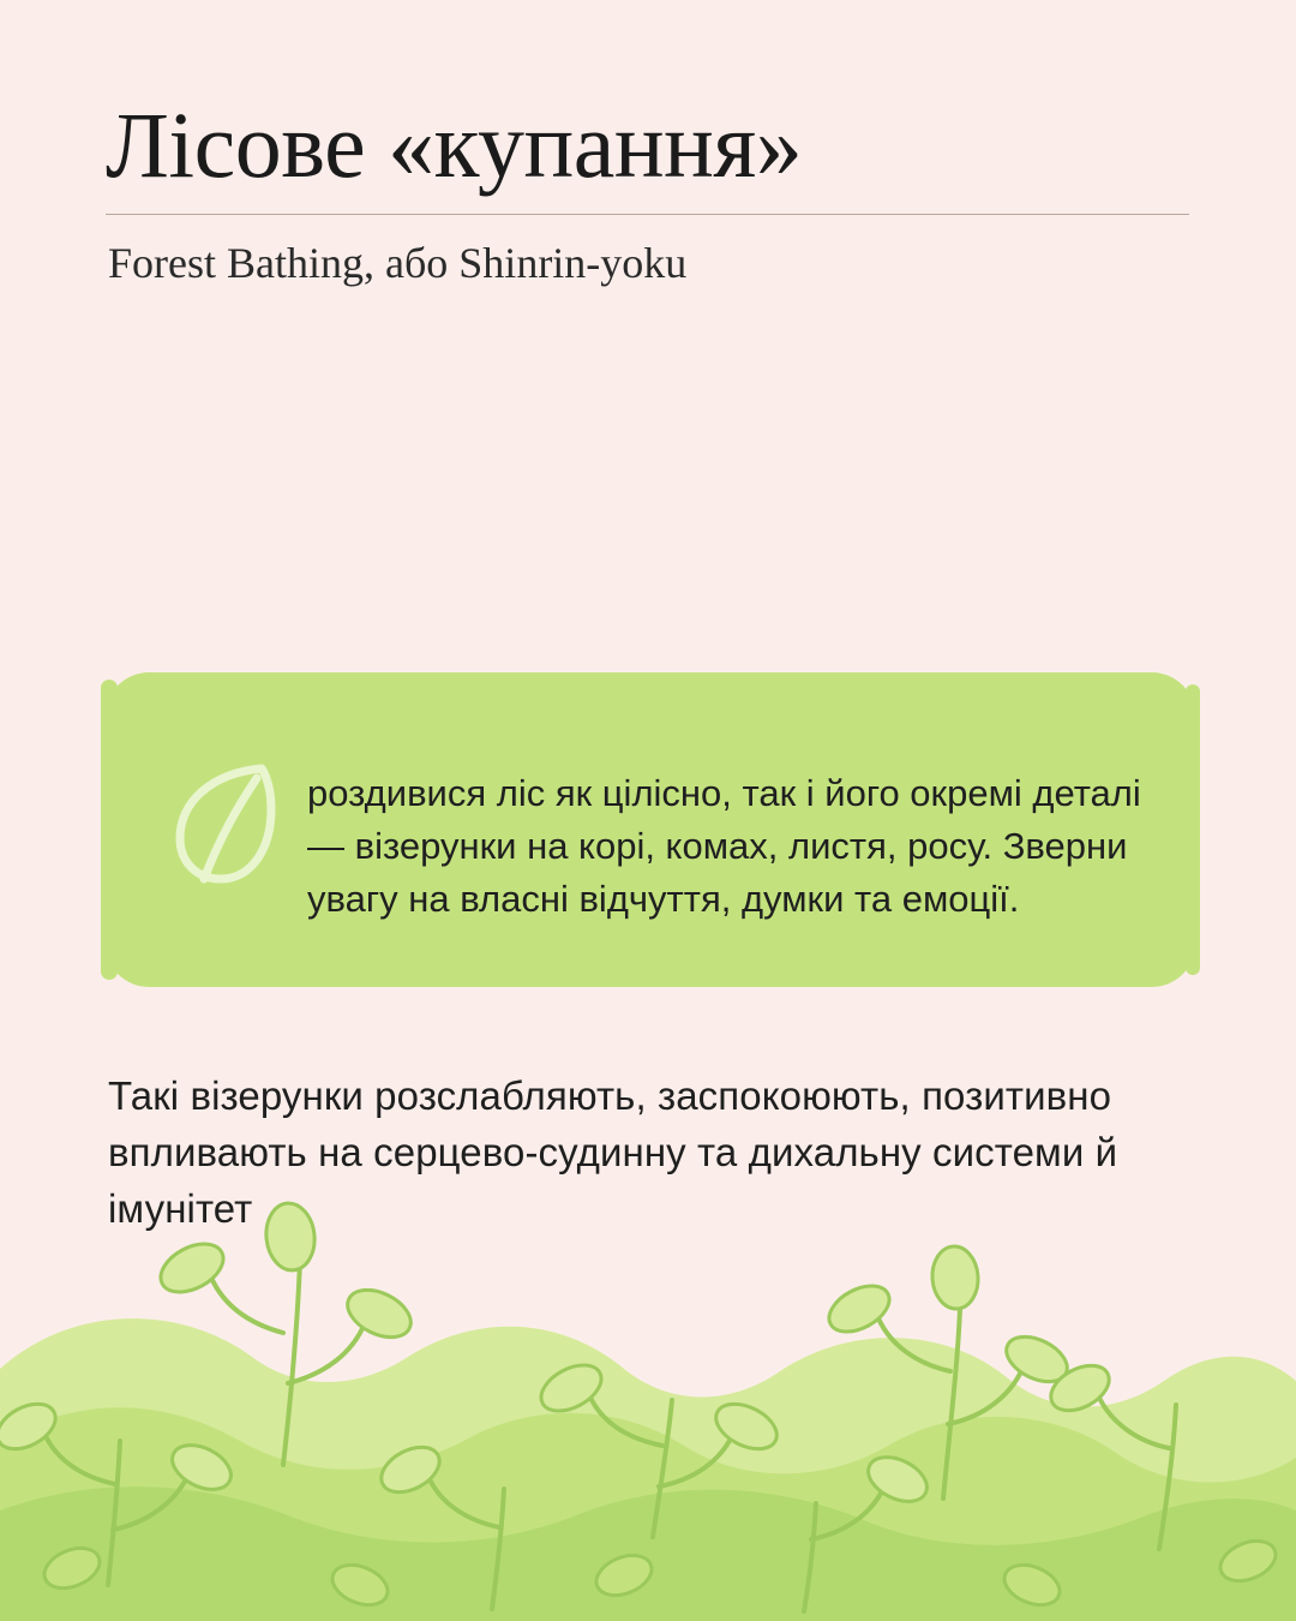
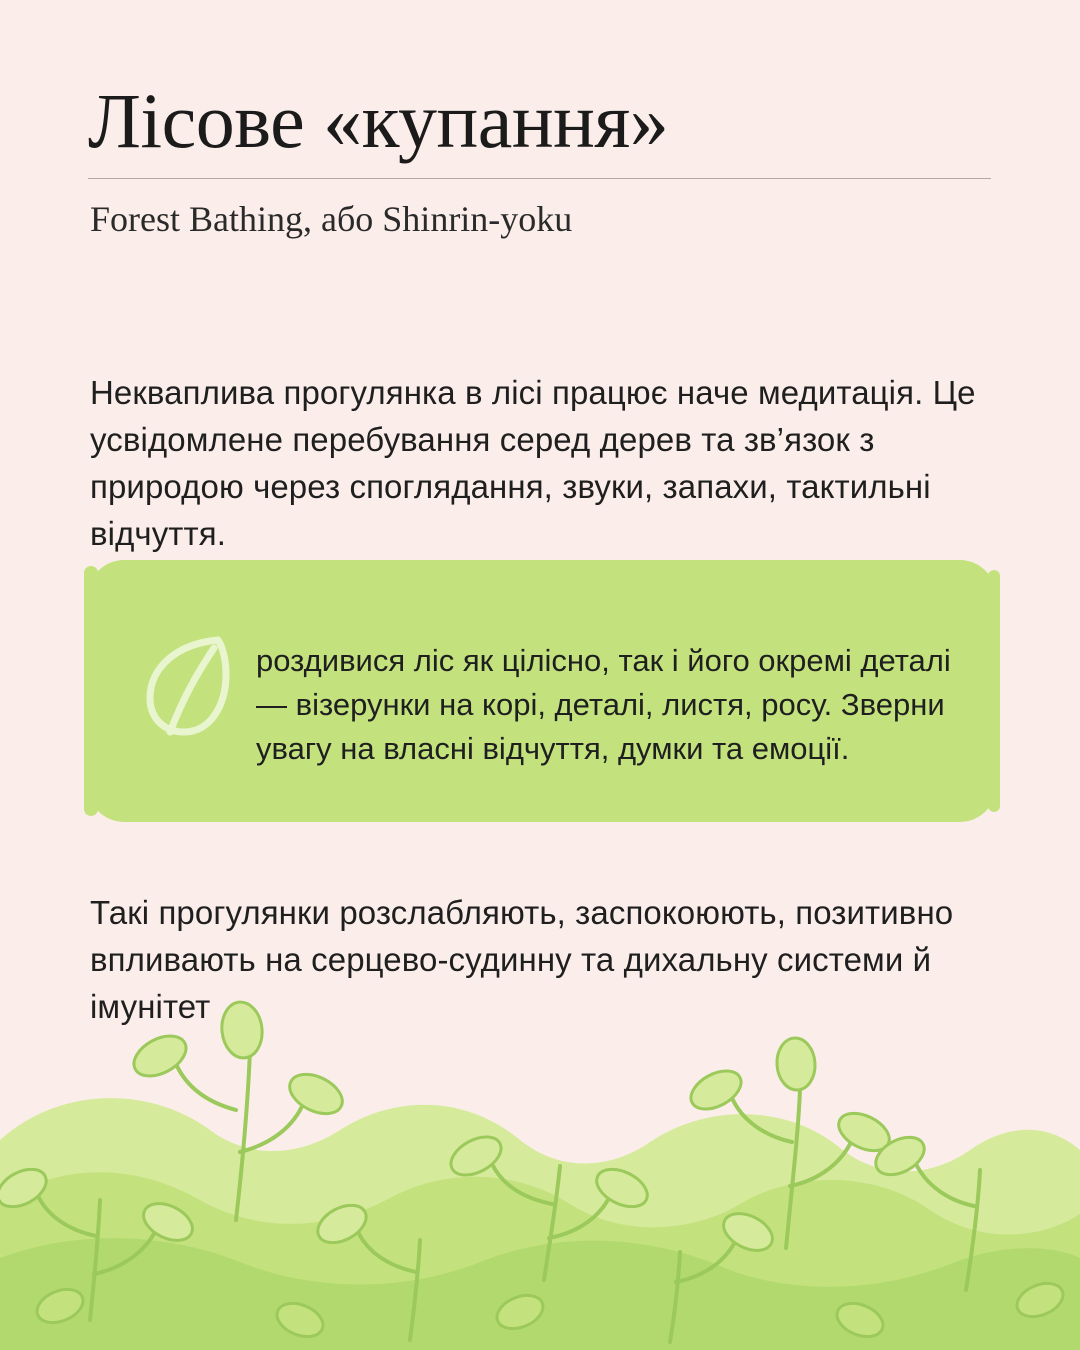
  Лісове «купання»
  Forest Bathing, або Shinrin-yoku
+ Некваплива прогулянка в лісі працює наче медитація. Це усвідомлене перебування серед дерев та зв’язок з природою через споглядання, звуки, запахи, тактильні відчуття.
- роздивися ліс як цілісно, так і його окремі деталі — візерунки на корі, комах, листя, росу. Зверни увагу на власні відчуття, думки та емоції.
+ роздивися ліс як цілісно, так і його окремі деталі — візерунки на корі, деталі, листя, росу. Зверни увагу на власні відчуття, думки та емоції.
- Такі візерунки розслабляють, заспокоюють, позитивно впливають на серцево-судинну та дихальну системи й імунітет
+ Такі прогулянки розслабляють, заспокоюють, позитивно впливають на серцево-судинну та дихальну системи й імунітет
